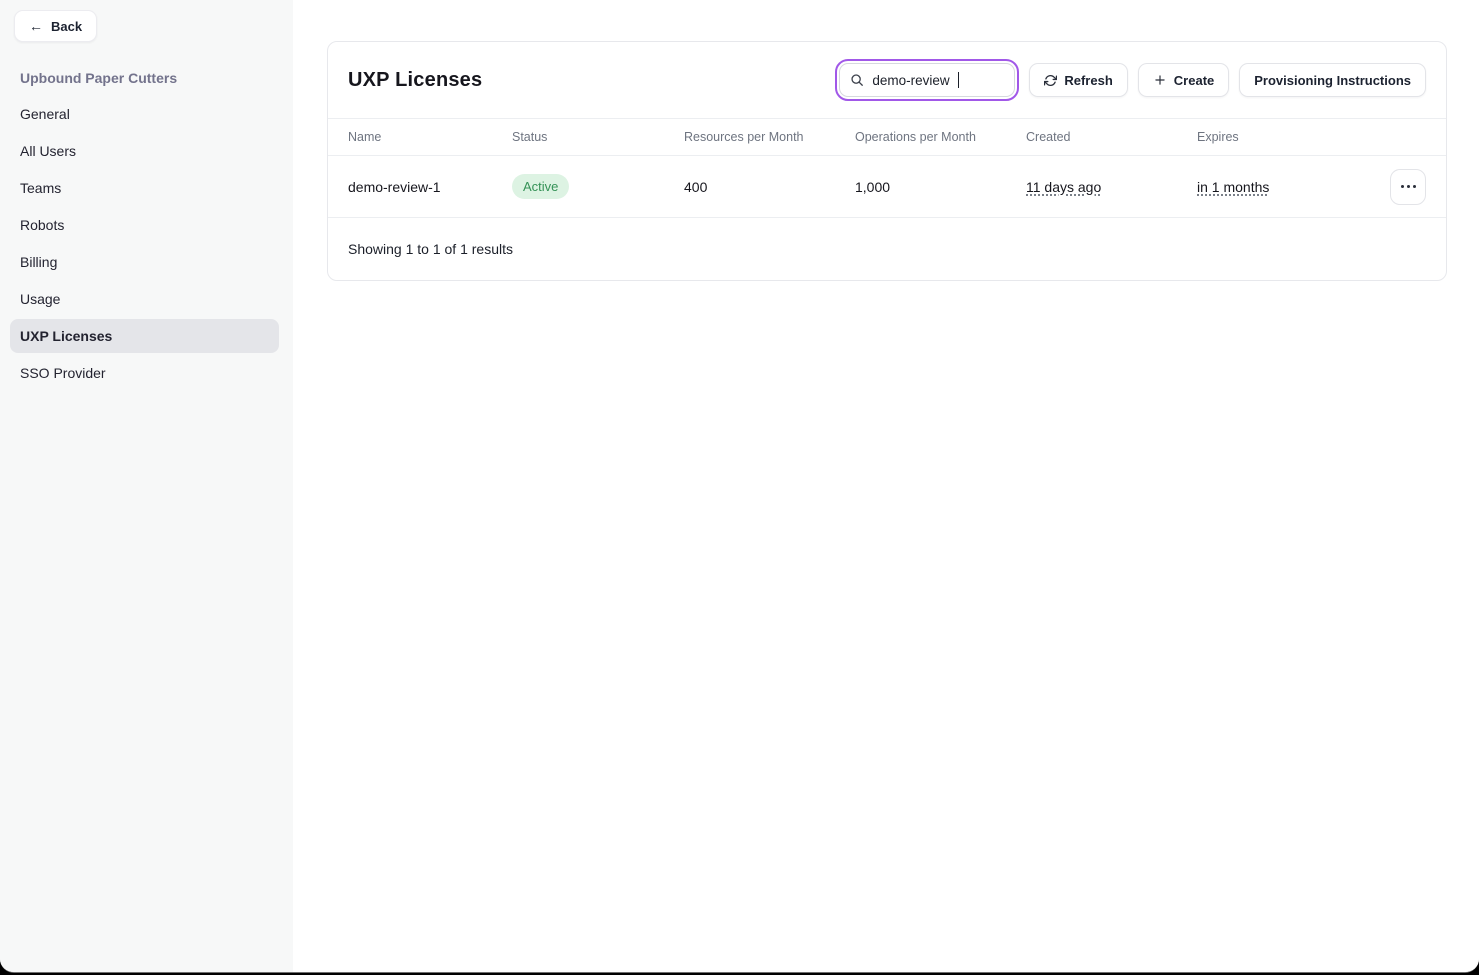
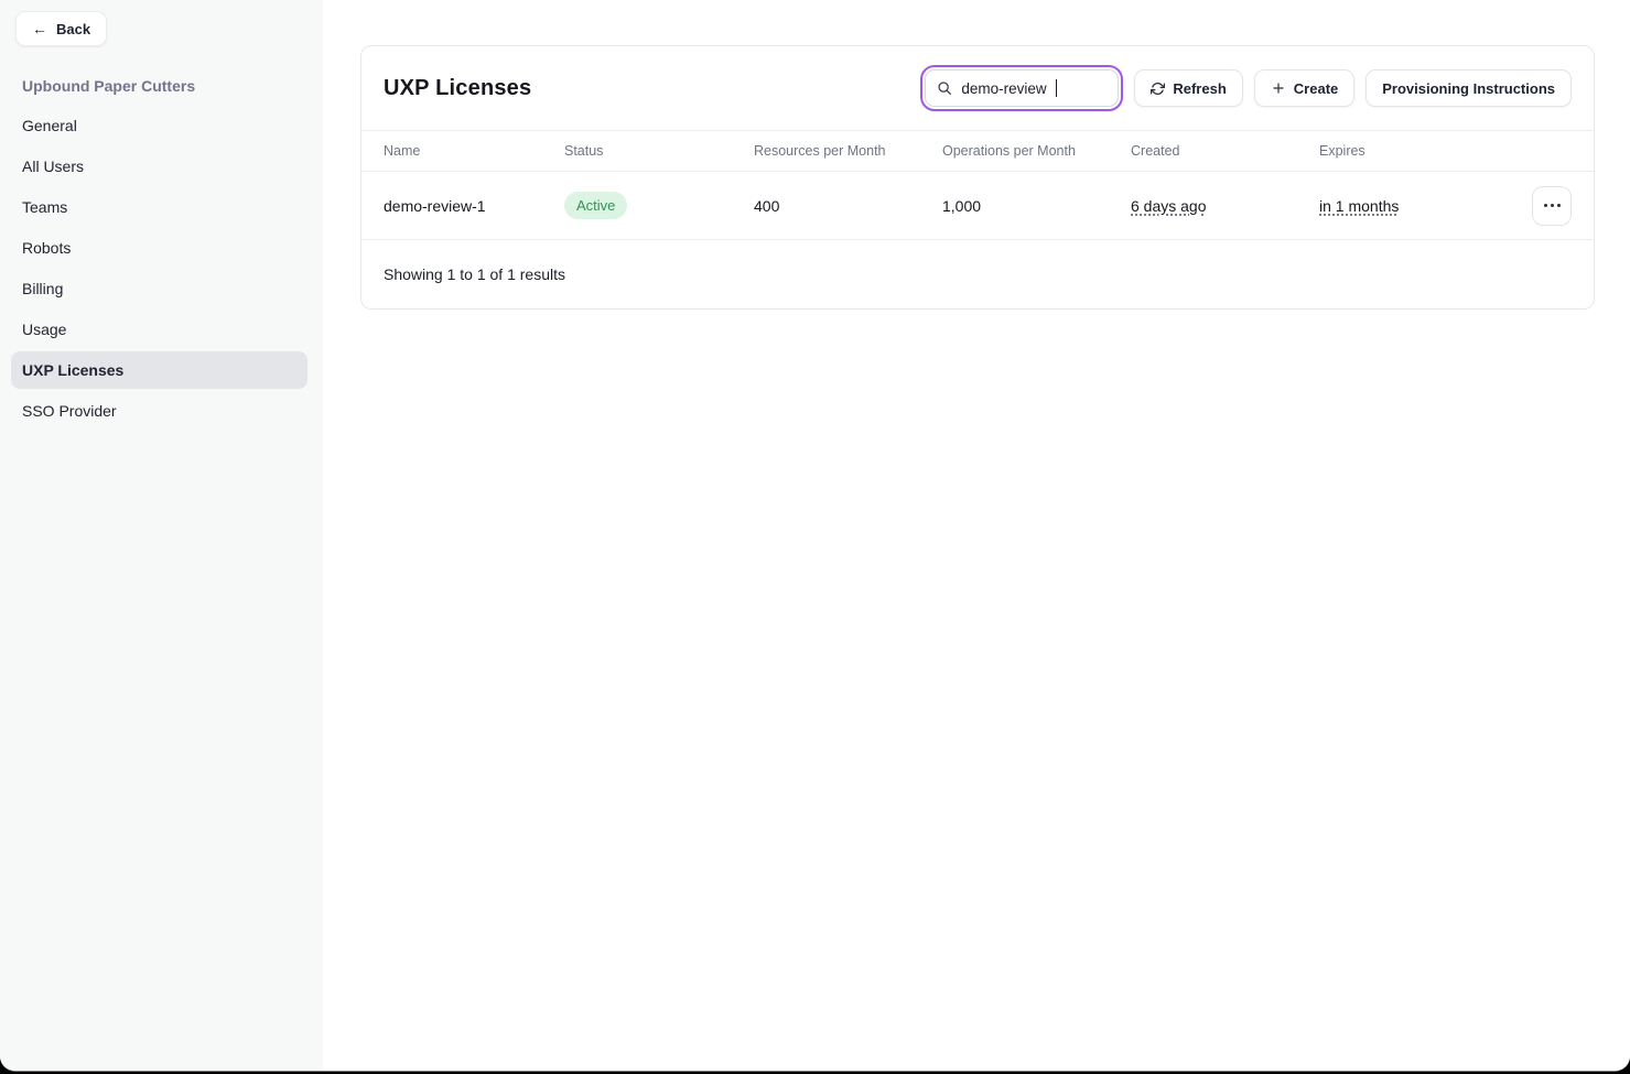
  ←
  Back
  Upbound Paper Cutters
  General
  All Users
  Teams
  Robots
  Billing
  Usage
  UXP Licenses
  SSO Provider
  UXP Licenses
  demo-review
  Refresh
  Create
  Provisioning Instructions
  Name
  Status
  Resources per Month
  Operations per Month
  Created
  Expires
  demo-review-1
  Active
  400
  1,000
- 11 days ago
+ 6 days ago
  in 1 months
  Showing 1 to 1 of 1 results
